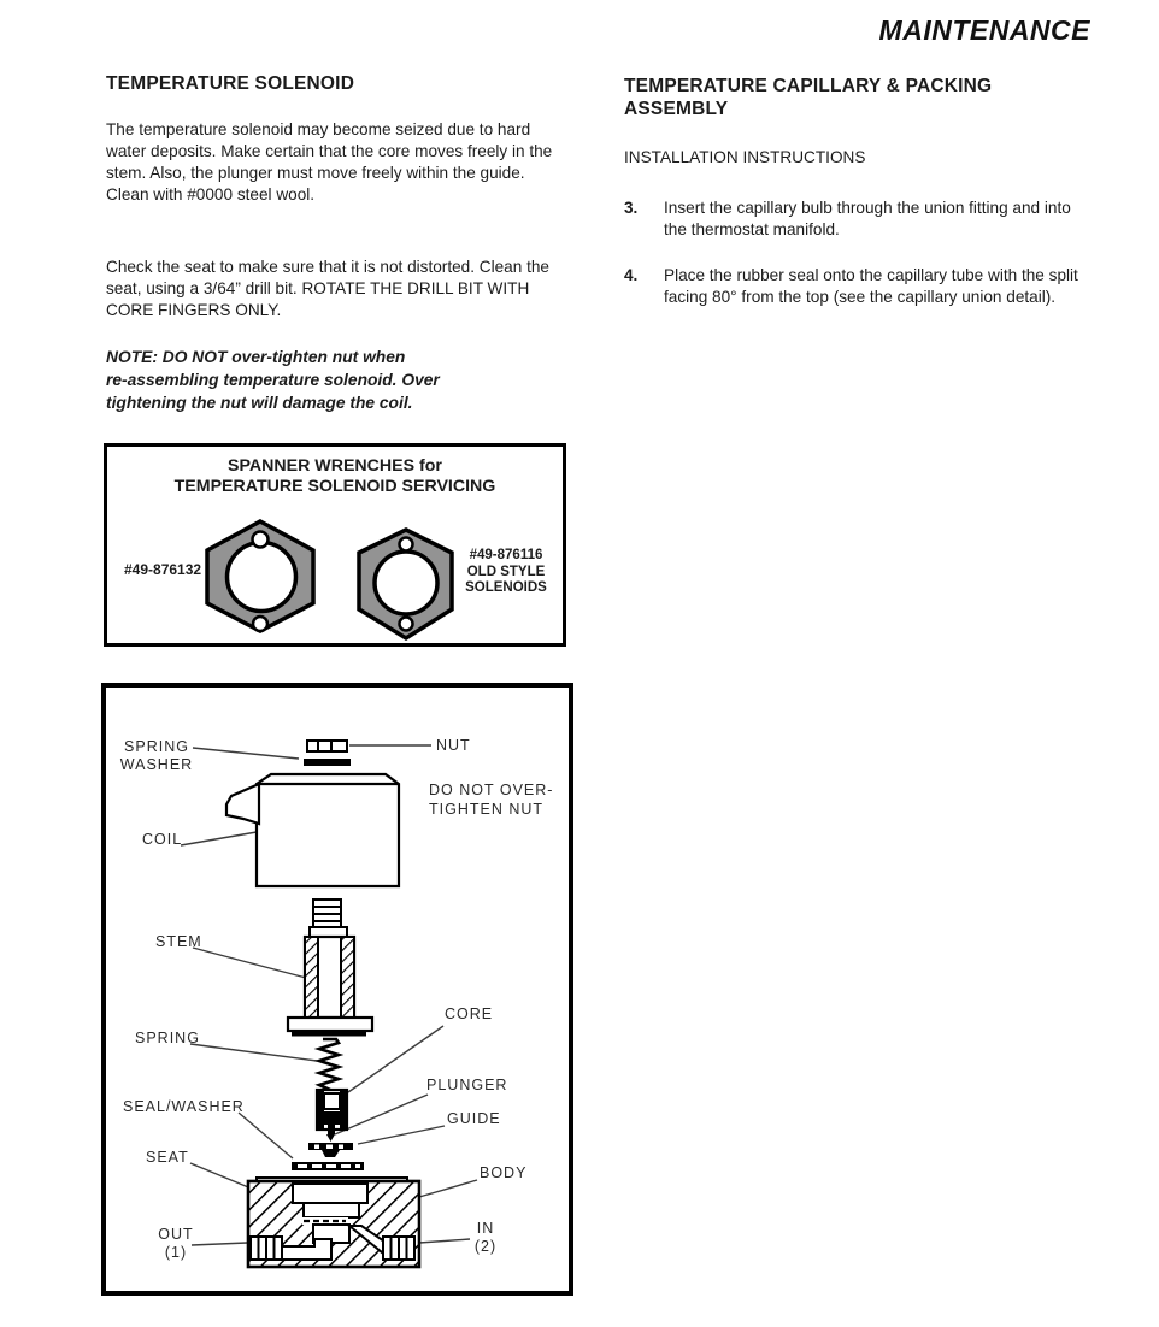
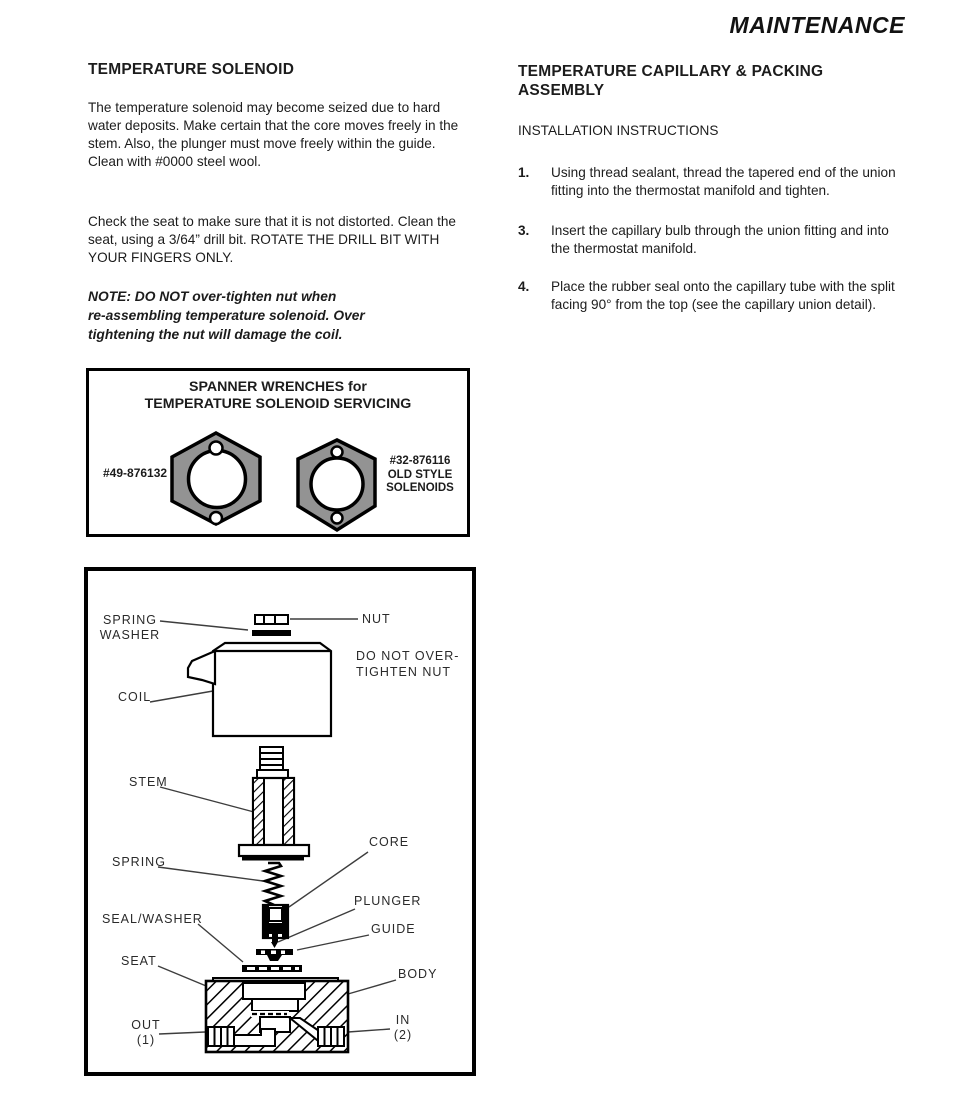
  MAINTENANCE
  TEMPERATURE SOLENOID
  The temperature solenoid may become seized due to hard water deposits. Make certain that the core moves freely in the stem. Also, the plunger must move freely within the guide. Clean with #0000 steel wool.
- Check the seat to make sure that it is not distorted. Clean the seat, using a 3/64” drill bit. ROTATE THE DRILL BIT WITH CORE FINGERS ONLY.
+ Check the seat to make sure that it is not distorted. Clean the seat, using a 3/64” drill bit. ROTATE THE DRILL BIT WITH YOUR FINGERS ONLY.
  NOTE: DO NOT over-tighten nut when
  re-assembling temperature solenoid. Over
  tightening the nut will damage the coil.
  SPANNER WRENCHES for
  TEMPERATURE SOLENOID SERVICING
  #49-876132
- #49-876116
+ #32-876116
  OLD STYLE
  SOLENOIDS
  SPRING
  WASHER
  NUT
  DO NOT OVER-
  TIGHTEN NUT
  COIL
  STEM
  SPRING
  CORE
  PLUNGER
  GUIDE
  SEAL/WASHER
  SEAT
  BODY
  OUT
  (1)
  IN
  (2)
  TEMPERATURE CAPILLARY & PACKING
  ASSEMBLY
  INSTALLATION INSTRUCTIONS
+ 1.
+ Using thread sealant, thread the tapered end of the union fitting into the thermostat manifold and tighten.
  3.
  Insert the capillary bulb through the union fitting and into the thermostat manifold.
  4.
- Place the rubber seal onto the capillary tube with the split facing 80° from the top (see the capillary union detail).
+ Place the rubber seal onto the capillary tube with the split facing 90° from the top (see the capillary union detail).
